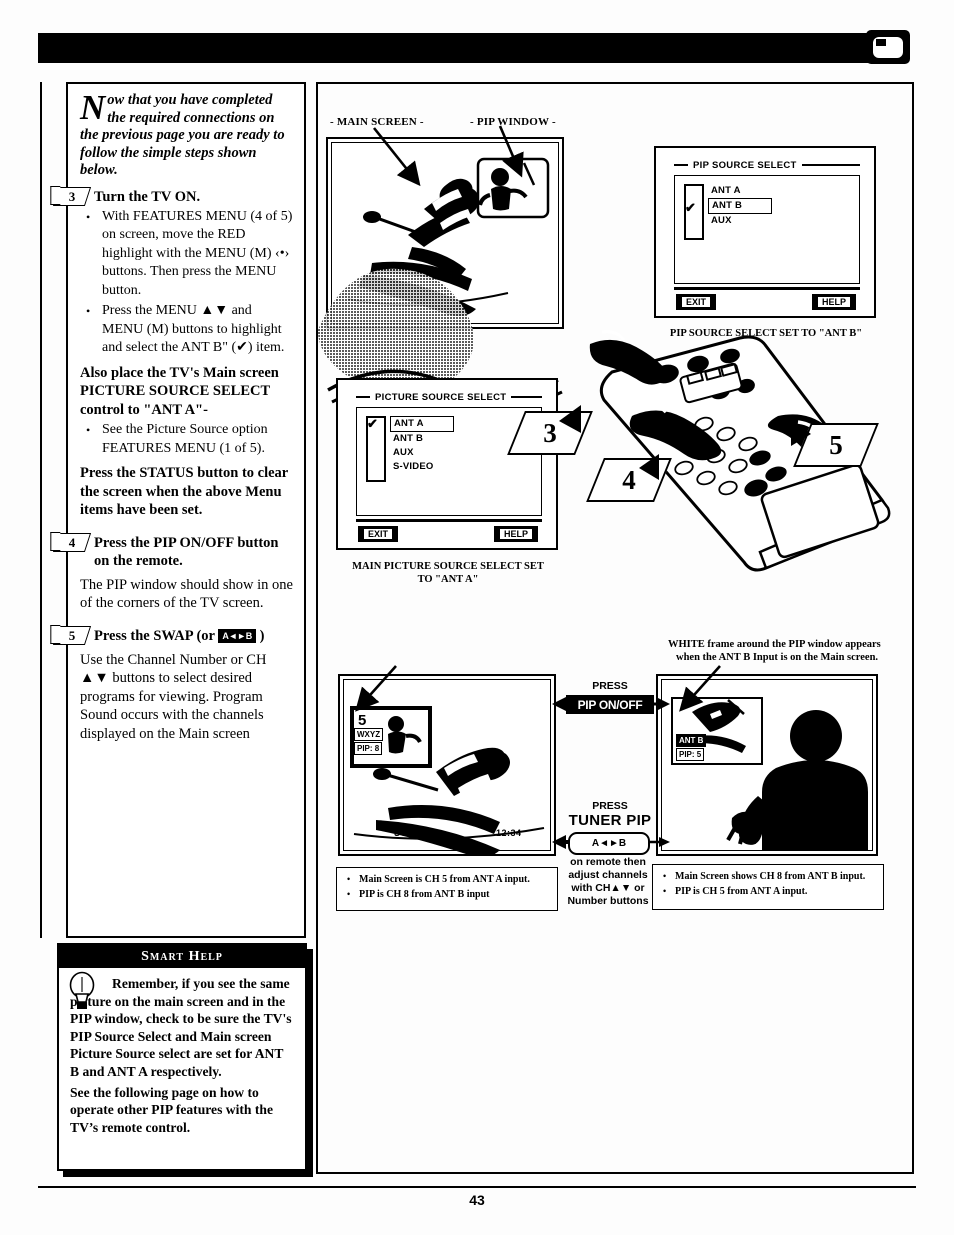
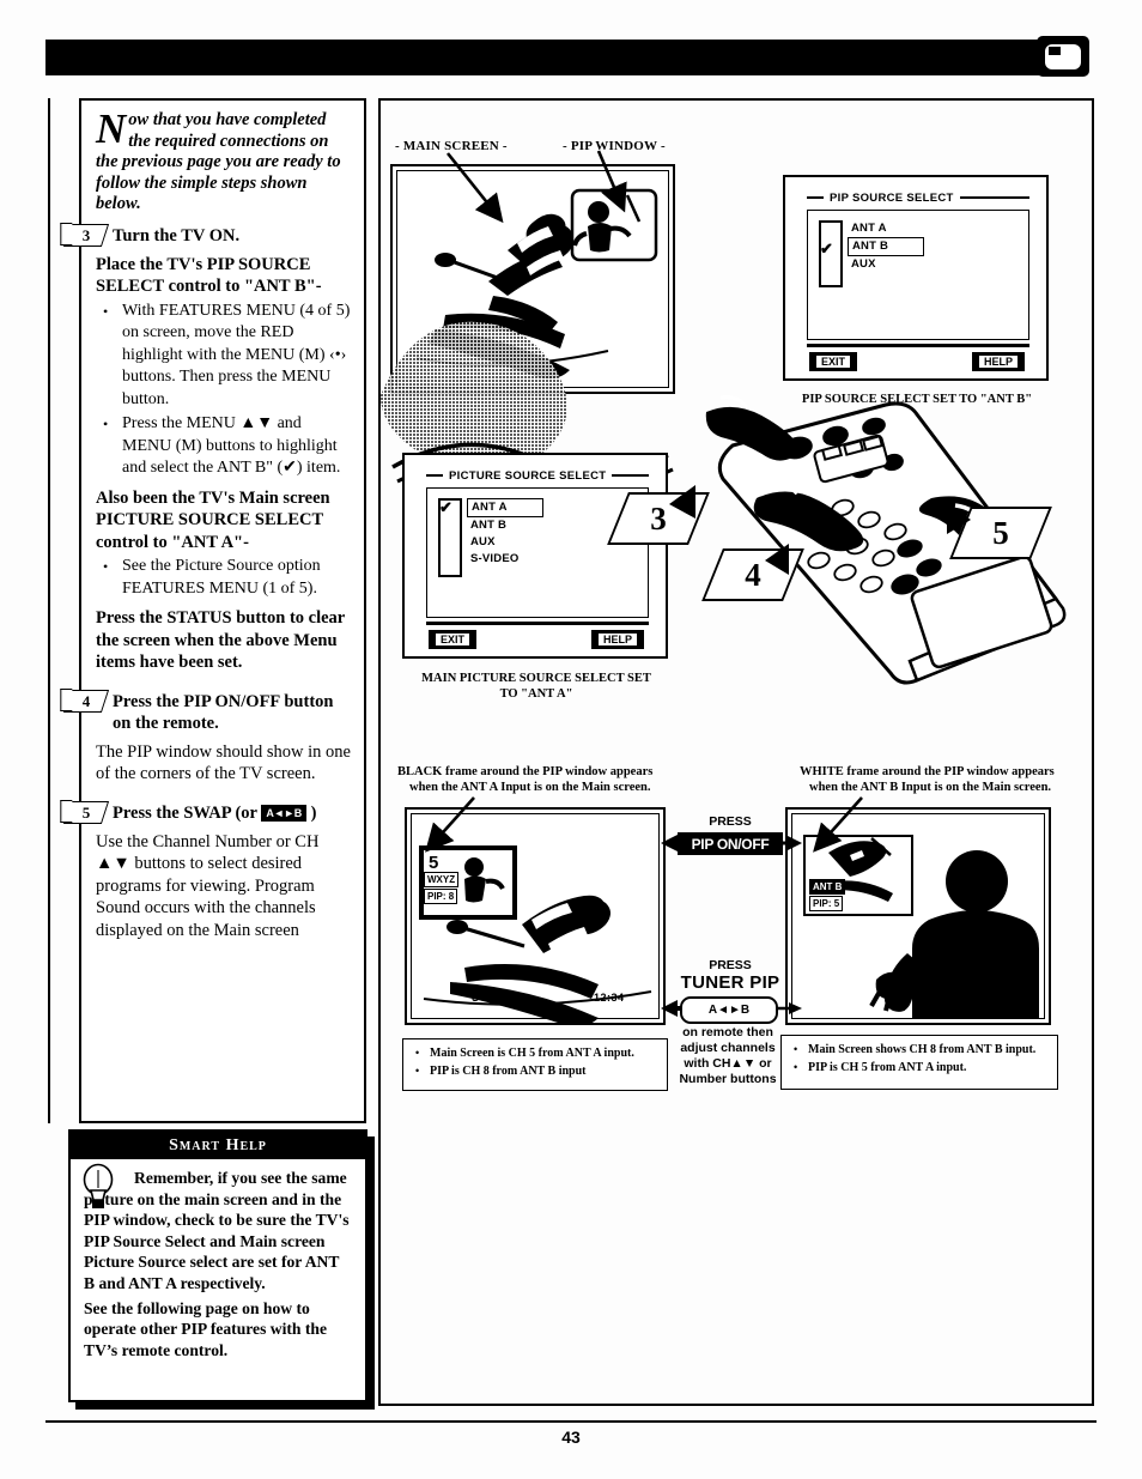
  N
  ow that you have completed the required connections on the previous page you are ready to follow the simple steps shown below.
  Turn the TV ON.
+ Place the TV's PIP SOURCE SELECT control to "ANT B"-
  With FEATURES MENU (4 of 5) on screen, move the RED highlight with the MENU (M) ‹•› buttons. Then press the MENU button.
  Press the MENU ▲▼ and MENU (M) buttons to highlight and select the ANT B" (✔) item.
- Also place the TV's Main screen PICTURE SOURCE SELECT control to "ANT A"-
+ Also been the TV's Main screen PICTURE SOURCE SELECT control to "ANT A"-
  See the Picture Source option FEATURES MENU (1 of 5).
  Press the STATUS button to clear the screen when the above Menu items have been set.
  Press the PIP ON/OFF button on the remote.
  The PIP window should show in one of the corners of the TV screen.
  Press the SWAP (or A◄►B )
  Use the Channel Number or CH ▲▼ buttons to select desired programs for viewing. Program Sound occurs with the channels displayed on the Main screen
  Smart Help
  Remember, if you see the same pture on the main screen and in the PIP window, check to be sure the TV's PIP Source Select and Main screen Picture Source select are set for ANT B and ANT A respectively.
  See the following page on how to operate other PIP features with the TV’s remote control.
  - MAIN SCREEN -
  - PIP WINDOW -
  PIP SOURCE SELECT
  ✔
  ANT A
  ANT B
  AUX
  EXIT
  HELP
  PIP SOURCE SELECT SET TO "ANT B"
  PICTURE SOURCE SELECT
  ✔
  ANT A
  ANT B
  AUX
  S-VIDEO
  EXIT
  HELP
  MAIN PICTURE SOURCE SELECT SET
  TO "ANT A"
+ BLACK frame around the PIP window appears
+ when the ANT A Input is on the Main screen.
  WHITE frame around the PIP window appears
  when the ANT B Input is on the Main screen.
  5
  WXYZ
  PIP: 8
  STEREO
  12:34
  ANT B
  PIP: 5
  PRESS
  PIP ON/OFF
  PRESS
  TUNER PIP
  A◄►B
  on remote then
  adjust channels
  with CH▲▼ or
  Number buttons
  Main Screen is CH 5 from ANT A input.
  PIP is CH 8 from ANT B input
  Main Screen shows CH 8 from ANT B input.
  PIP is CH 5 from ANT A input.
  43
